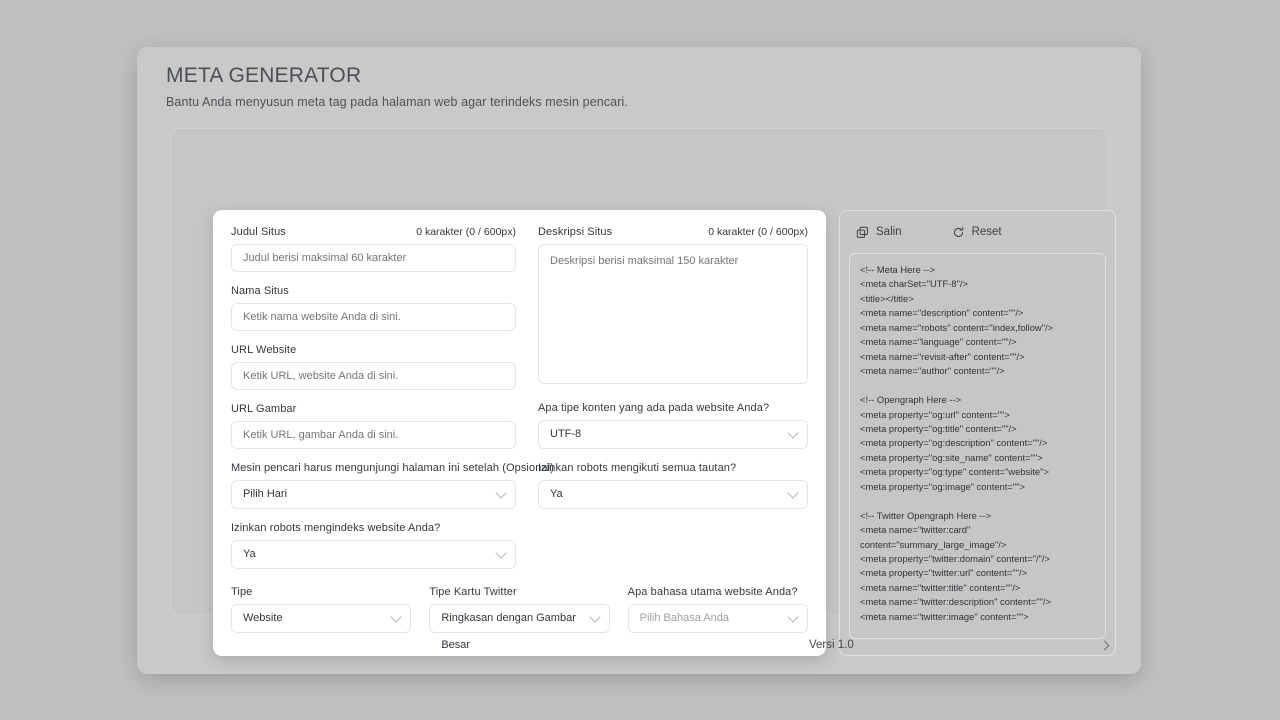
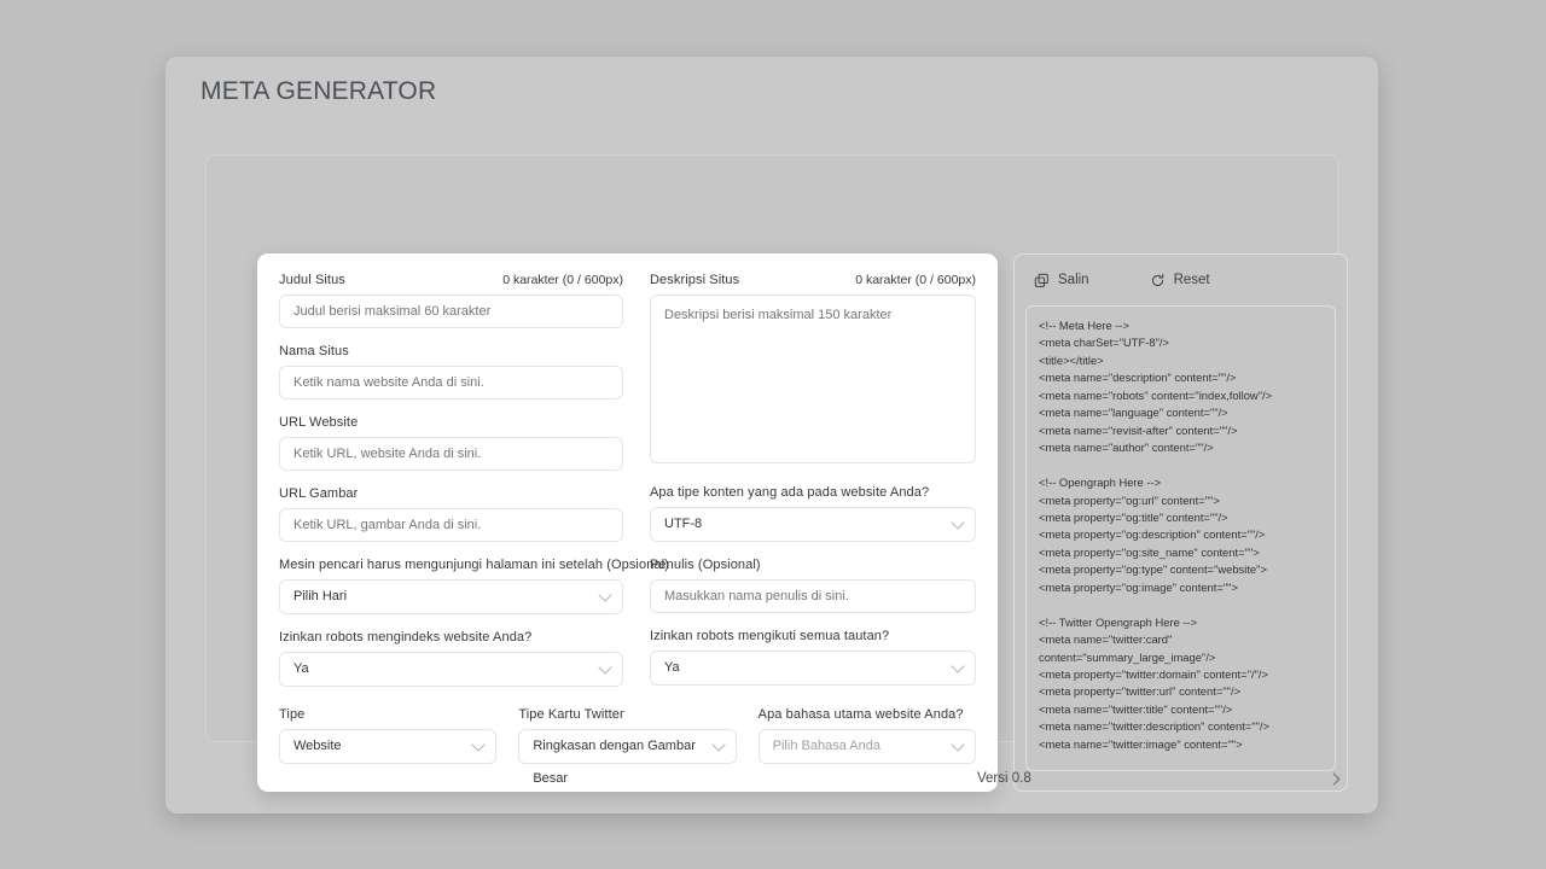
  META GENERATOR
- Bantu Anda menyusun meta tag pada halaman web agar terindeks mesin pencari.
  Judul Situs
  0 karakter (0 / 600px)
  Judul berisi maksimal 60 karakter
  Nama Situs
  Ketik nama website Anda di sini.
  URL Website
  Ketik URL, website Anda di sini.
  URL Gambar
  Ketik URL, gambar Anda di sini.
  Mesin pencari harus mengunjungi halaman ini setelah (Opsional)
  Pilih Hari
  Izinkan robots mengindeks website Anda?
  Ya
  Deskripsi Situs
  0 karakter (0 / 600px)
  Deskripsi berisi maksimal 150 karakter
  Apa tipe konten yang ada pada website Anda?
  UTF-8
+ Penulis (Opsional)
+ Masukkan nama penulis di sini.
  Izinkan robots mengikuti semua tautan?
  Ya
  Tipe
  Website
  Tipe Kartu Twitter
  Ringkasan dengan Gambar Besar
  Apa bahasa utama website Anda?
  Pilih Bahasa Anda
  Salin
  Reset
  <!-- Meta Here -->
  <meta charSet="UTF-8"/>
  <title></title>
  <meta name="description" content=""/>
  <meta name="robots" content="index,follow"/>
  <meta name="language" content=""/>
  <meta name="revisit-after" content=""/>
  <meta name="author" content=""/>
  <!-- Opengraph Here -->
  <meta property="og:url" content="">
  <meta property="og:title" content=""/>
  <meta property="og:description" content=""/>
  <meta property="og:site_name" content="">
  <meta property="og:type" content="website">
  <meta property="og:image" content="">
  <!-- Twitter Opengraph Here -->
  <meta name="twitter:card" content="summary_large_image"/>
  <meta property="twitter:domain" content="/"/>
  <meta property="twitter:url" content=""/>
  <meta name="twitter:title" content=""/>
  <meta name="twitter:description" content=""/>
  <meta name="twitter:image" content="">
- Versi 1.0
+ Versi 0.8
